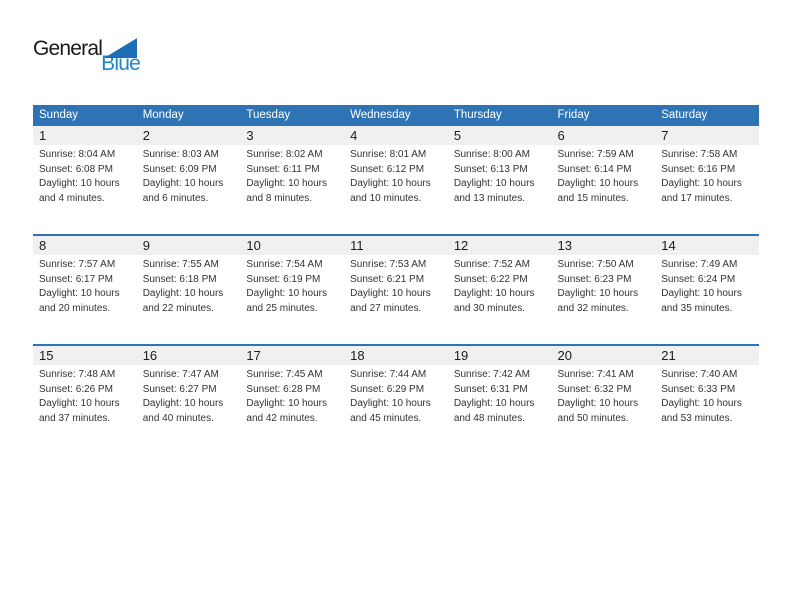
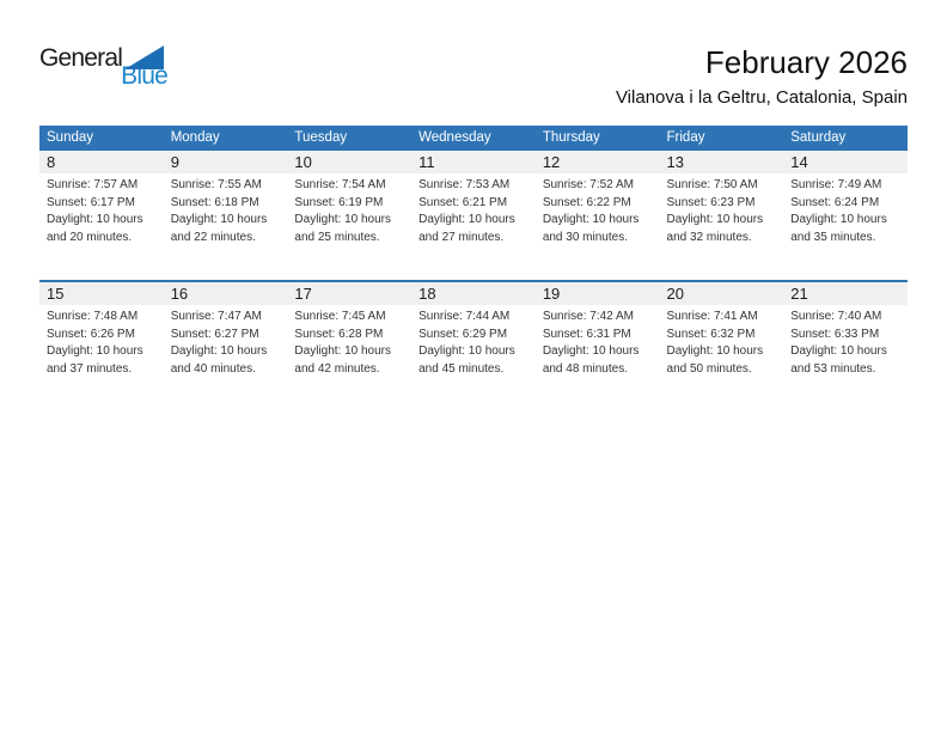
  General
  Blue
+ February 2026
+ Vilanova i la Geltru, Catalonia, Spain
  Sunday	Monday	Tuesday	Wednesday	Thursday	Friday	Saturday
- 1Sunrise: 8:04 AMSunset: 6:08 PMDaylight: 10 hours and 4 minutes.	2Sunrise: 8:03 AMSunset: 6:09 PMDaylight: 10 hours and 6 minutes.	3Sunrise: 8:02 AMSunset: 6:11 PMDaylight: 10 hours and 8 minutes.	4Sunrise: 8:01 AMSunset: 6:12 PMDaylight: 10 hours and 10 minutes.	5Sunrise: 8:00 AMSunset: 6:13 PMDaylight: 10 hours and 13 minutes.	6Sunrise: 7:59 AMSunset: 6:14 PMDaylight: 10 hours and 15 minutes.	7Sunrise: 7:58 AMSunset: 6:16 PMDaylight: 10 hours and 17 minutes.
  8Sunrise: 7:57 AMSunset: 6:17 PMDaylight: 10 hours and 20 minutes.	9Sunrise: 7:55 AMSunset: 6:18 PMDaylight: 10 hours and 22 minutes.	10Sunrise: 7:54 AMSunset: 6:19 PMDaylight: 10 hours and 25 minutes.	11Sunrise: 7:53 AMSunset: 6:21 PMDaylight: 10 hours and 27 minutes.	12Sunrise: 7:52 AMSunset: 6:22 PMDaylight: 10 hours and 30 minutes.	13Sunrise: 7:50 AMSunset: 6:23 PMDaylight: 10 hours and 32 minutes.	14Sunrise: 7:49 AMSunset: 6:24 PMDaylight: 10 hours and 35 minutes.
  15Sunrise: 7:48 AMSunset: 6:26 PMDaylight: 10 hours and 37 minutes.	16Sunrise: 7:47 AMSunset: 6:27 PMDaylight: 10 hours and 40 minutes.	17Sunrise: 7:45 AMSunset: 6:28 PMDaylight: 10 hours and 42 minutes.	18Sunrise: 7:44 AMSunset: 6:29 PMDaylight: 10 hours and 45 minutes.	19Sunrise: 7:42 AMSunset: 6:31 PMDaylight: 10 hours and 48 minutes.	20Sunrise: 7:41 AMSunset: 6:32 PMDaylight: 10 hours and 50 minutes.	21Sunrise: 7:40 AMSunset: 6:33 PMDaylight: 10 hours and 53 minutes.
